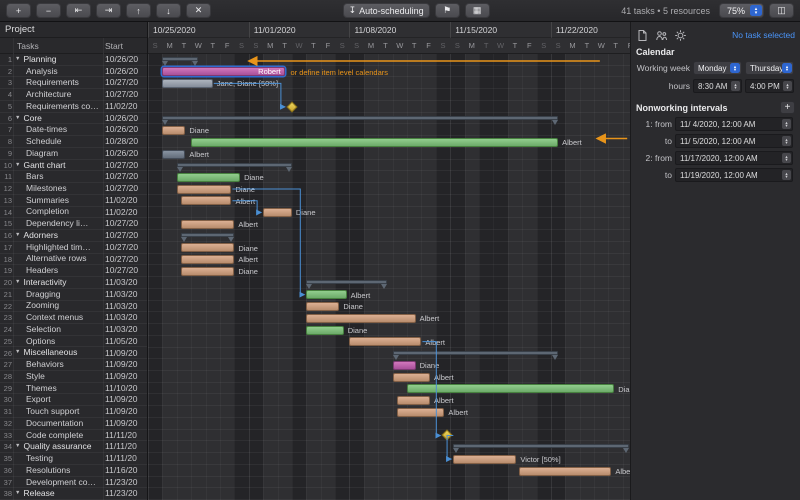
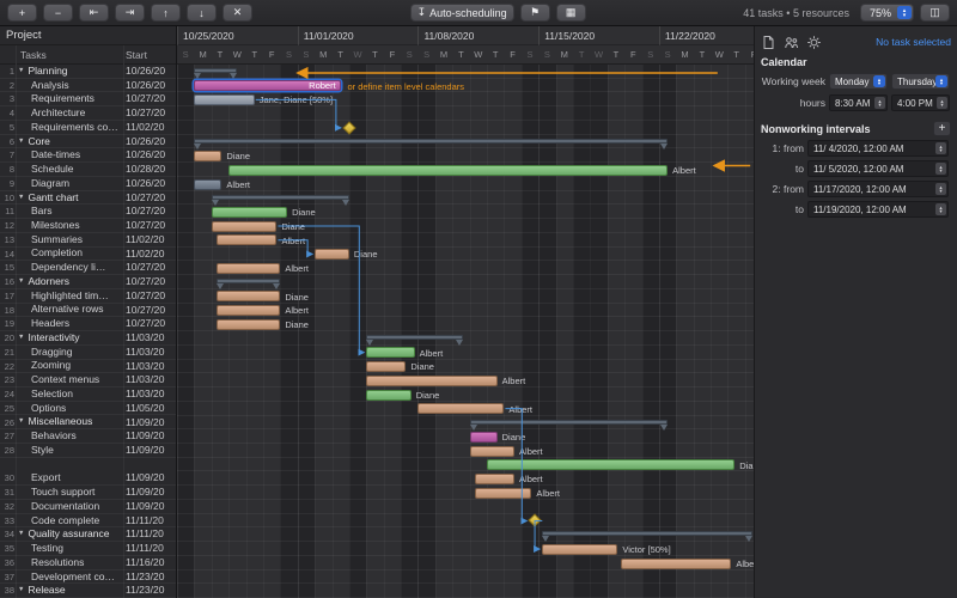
  +
  −
  ⇤
  ⇥
  ↑
  ↓
  ✕
  ↧
  Auto-scheduling
  ⚑
  ▦
  41 tasks • 5 resources
  75%
  ◫
  Project
  Tasks
  Start
  1
  Planning
  10/26/20
  2
  Analysis
  10/26/20
  3
  Requirements
  10/27/20
  4
  Architecture
  10/27/20
  5
  Requirements co…
  11/02/20
  6
  Core
  10/26/20
  7
  Date-times
  10/26/20
  8
  Schedule
  10/28/20
  9
  Diagram
  10/26/20
  10
  Gantt chart
  10/27/20
  11
  Bars
  10/27/20
  12
  Milestones
  10/27/20
  13
  Summaries
  11/02/20
  14
  Completion
  11/02/20
  15
  Dependency li…
  10/27/20
  16
  Adorners
  10/27/20
  17
  Highlighted tim…
  10/27/20
  18
  Alternative rows
  10/27/20
  19
  Headers
  10/27/20
  20
  Interactivity
  11/03/20
  21
  Dragging
  11/03/20
  22
  Zooming
  11/03/20
  23
  Context menus
  11/03/20
  24
  Selection
  11/03/20
  25
  Options
  11/05/20
  26
  Miscellaneous
  11/09/20
  27
  Behaviors
  11/09/20
  28
  Style
  11/09/20
- 29
- Themes
- 11/10/20
  30
  Export
  11/09/20
  31
  Touch support
  11/09/20
  32
  Documentation
  11/09/20
  33
  Code complete
  11/11/20
  34
  Quality assurance
  11/11/20
  35
  Testing
  11/11/20
  36
  Resolutions
  11/16/20
  37
  Development co…
  11/23/20
  38
  Release
  11/23/20
  10/25/2020
  11/01/2020
  11/08/2020
  11/15/2020
  11/22/2020
  S
  M
  T
  W
  T
  F
  S
  S
  M
  T
  W
  T
  F
  S
  S
  M
  T
  W
  T
  F
  S
  S
  M
  T
  W
  T
  F
  S
  S
  M
  T
  W
  T
  Robert
  Diane
  Albert
  Albert
  Diane
  Diane
  Albert
  Diane
  Albert
  Diane
  Albert
  Diane
  Albert
  Diane
  Diane
  lbert
  lbert
  Albert
  Victor [50%]
  or define item level calendars
  No task selected
  Calendar
  Working week
  Monday
  Thursda
  hours
  8:30 AM
  4:00 PM
  Nonworking intervals
  +
  1: from
  11/ 4/2020, 12:00 AM
  to
  11/ 5/2020, 12:00 AM
  2: from
  11/17/2020, 12:00 AM
  to
  11/19/2020, 12:00 AM
